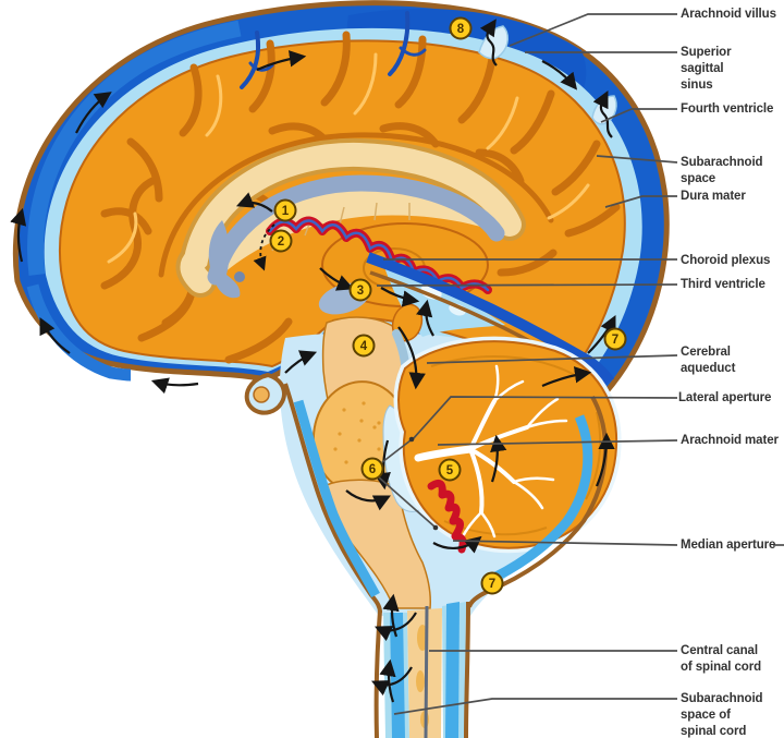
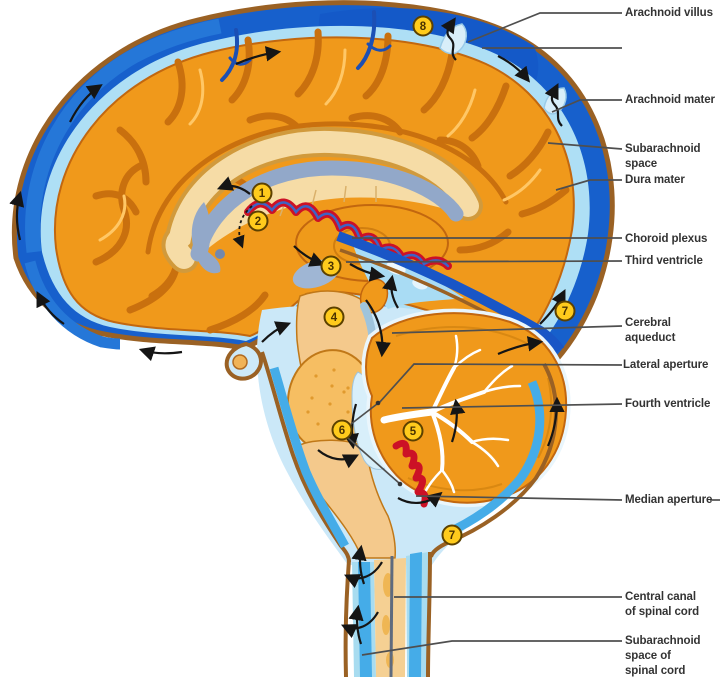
  1
  2
  3
  4
  5
  6
  7
  7
  8
  Arachnoid villus
- Superior
- sagittal
- sinus
- Fourth ventricle
+ Arachnoid mater
  Subarachnoid
  space
  Dura mater
  Choroid plexus
  Third ventricle
  Cerebral
  aqueduct
  Lateral aperture
- Arachnoid mater
+ Fourth ventricle
  Median aperture
  Central canal
  of spinal cord
  Subarachnoid
  space of
  spinal cord
